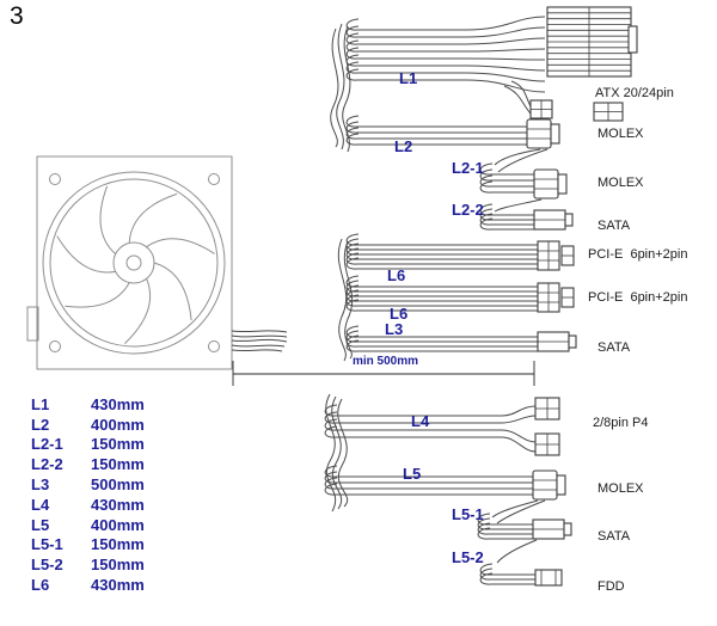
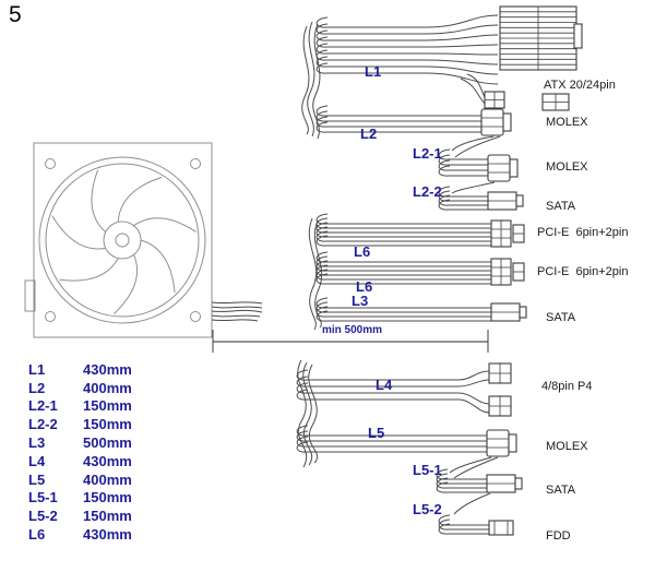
- 3
+ 5
  L1
  L2
  L2-1
  L2-2
  L6
  L6
  L3
  L4
  L5
  L5-1
  L5-2
  ATX 20/24pin
  MOLEX
  MOLEX
  SATA
  PCI-E 6pin+2pin
  PCI-E 6pin+2pin
  SATA
- 2/8pin P4
+ 4/8pin P4
  MOLEX
  SATA
  FDD
  min 500mm
  L1
  430mm
  L2
  400mm
  L2-1
  150mm
  L2-2
  150mm
  L3
  500mm
  L4
  430mm
  L5
  400mm
  L5-1
  150mm
  L5-2
  150mm
  L6
  430mm
